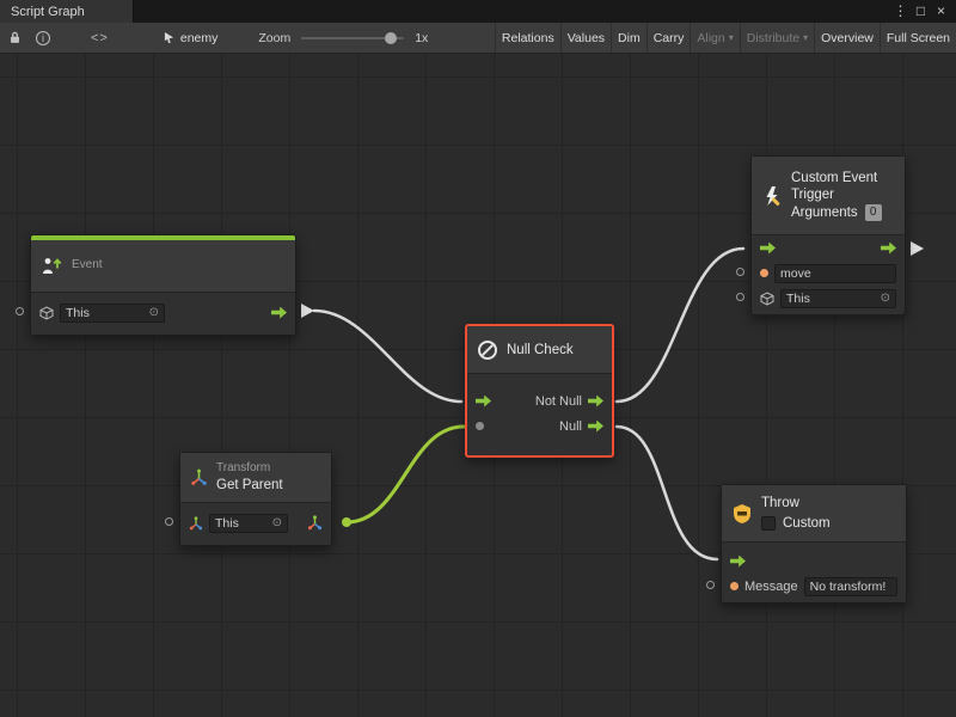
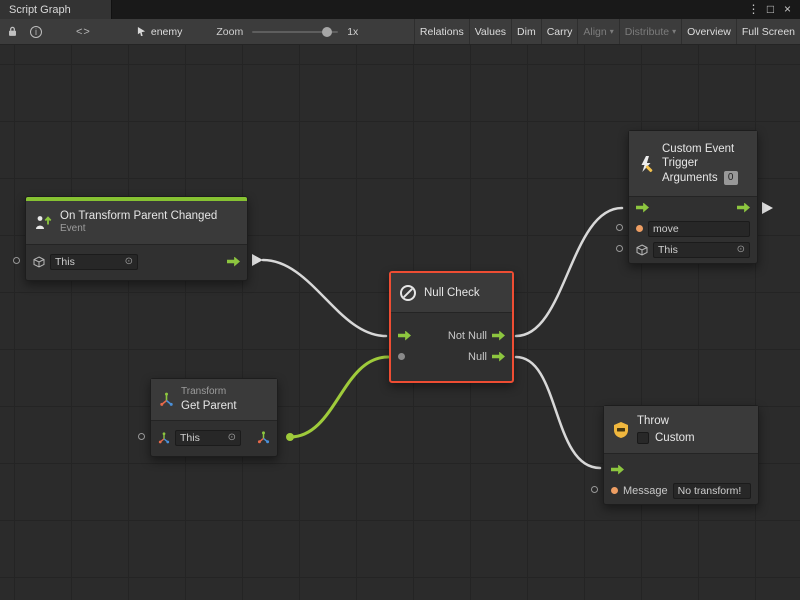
  Script Graph
  ⋮
  □
  ×
  i
  <>
  enemy
  Zoom
  1x
  Relations
  Values
  Dim
  Carry
  Align
  ▾
  Distribute
  ▾
  Overview
  Full Screen
+ On Transform Parent Changed
  Event
  This
  ⊙
  Null Check
  Not Null
  Null
  Transform
  Get Parent
  This
  ⊙
  Custom Event
  Trigger
  Arguments
  0
  move
  This
  ⊙
  Throw
  Custom
  Message
  No transform!
